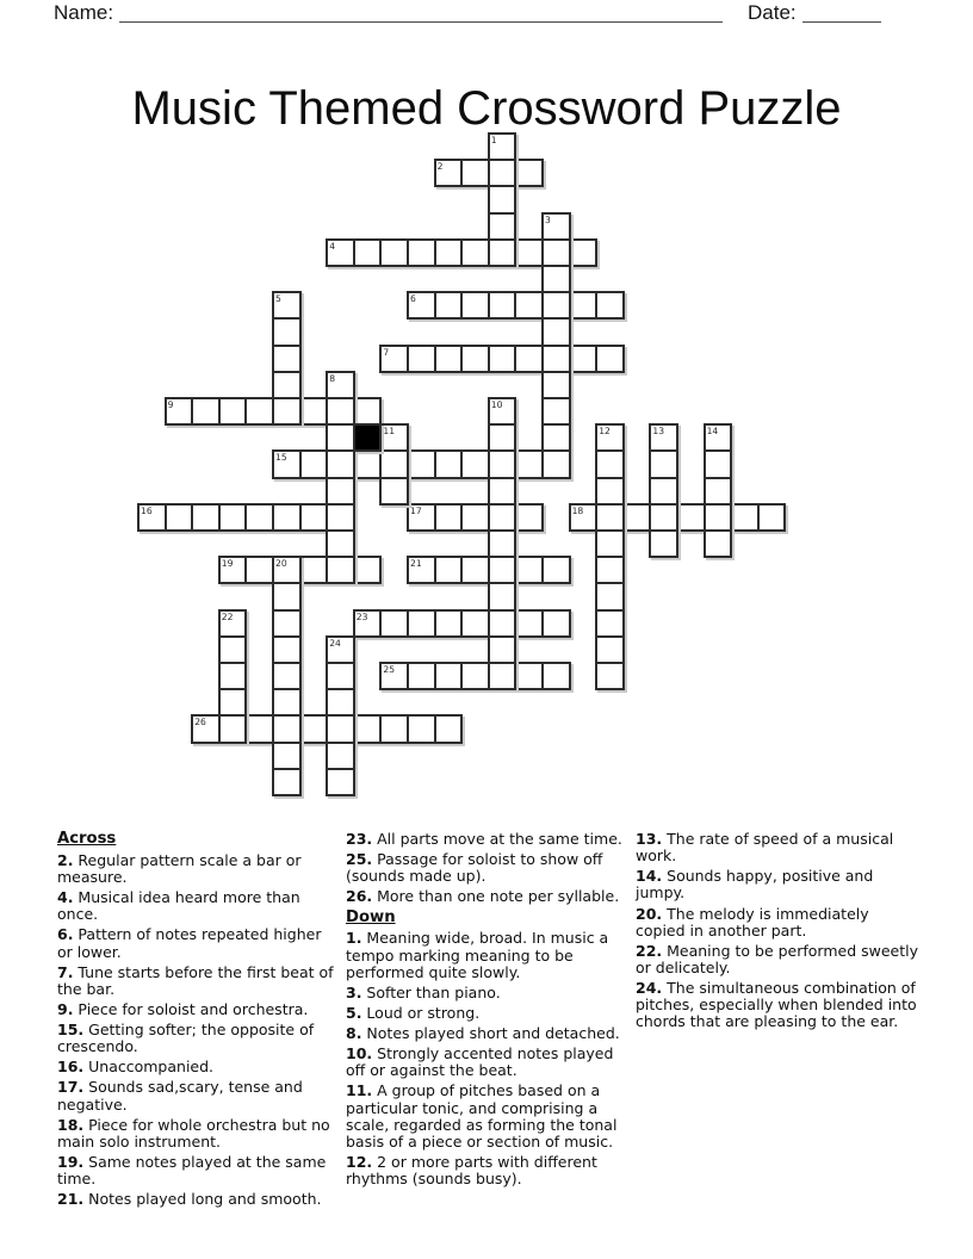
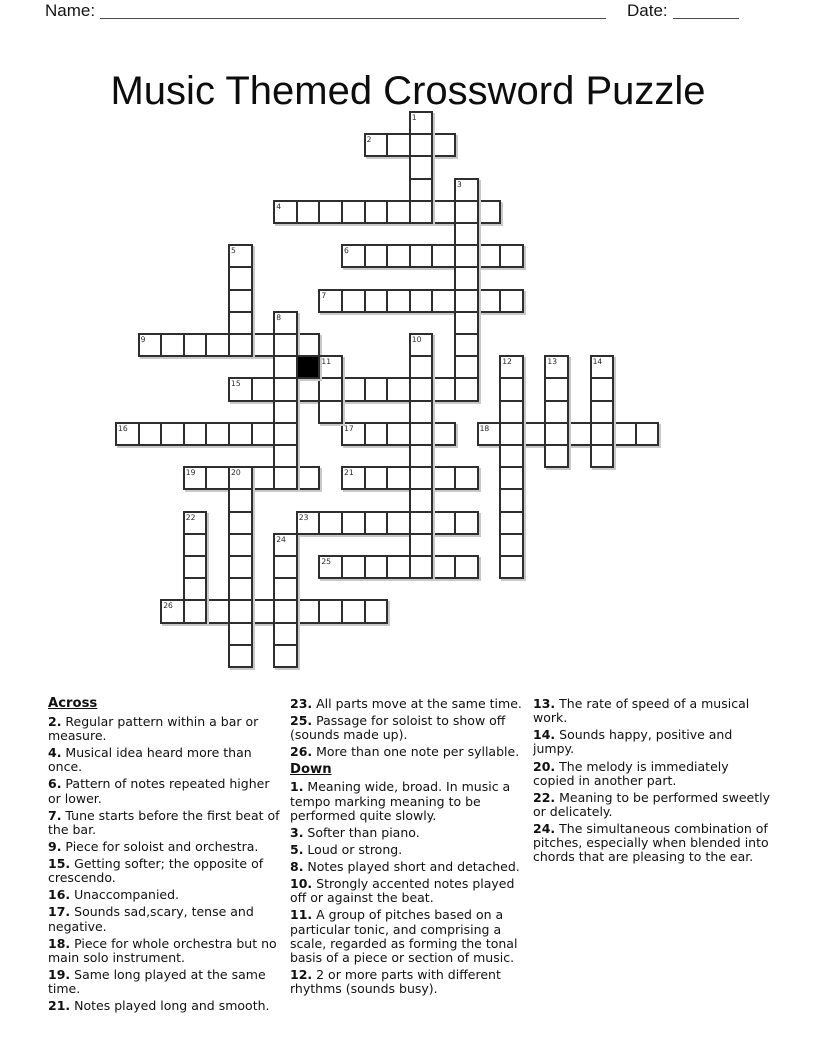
  Name:
  Date:
  Music Themed Crossword Puzzle
  2
  4
  6
  7
  9
  15
  16
  17
  18
  19
  21
  23
  25
  26
  1
  3
  5
  8
  10
  11
  12
  13
  14
  20
  22
  24
  Across
- 2. Regular pattern scale a bar or measure.
+ 2. Regular pattern within a bar or measure.
  4. Musical idea heard more than once.
  6. Pattern of notes repeated higher or lower.
  7. Tune starts before the first beat of the bar.
  9. Piece for soloist and orchestra.
  15. Getting softer; the opposite of crescendo.
  16. Unaccompanied.
  17. Sounds sad,scary, tense and negative.
  18. Piece for whole orchestra but no main solo instrument.
- 19. Same notes played at the same time.
+ 19. Same long played at the same time.
  21. Notes played long and smooth.
  23. All parts move at the same time.
  25. Passage for soloist to show off (sounds made up).
  26. More than one note per syllable.
  Down
  1. Meaning wide, broad. In music a tempo marking meaning to be performed quite slowly.
  3. Softer than piano.
  5. Loud or strong.
  8. Notes played short and detached.
  10. Strongly accented notes played off or against the beat.
  11. A group of pitches based on a particular tonic, and comprising a scale, regarded as forming the tonal basis of a piece or section of music.
  12. 2 or more parts with different rhythms (sounds busy).
  13. The rate of speed of a musical work.
  14. Sounds happy, positive and jumpy.
  20. The melody is immediately copied in another part.
  22. Meaning to be performed sweetly or delicately.
  24. The simultaneous combination of pitches, especially when blended into chords that are pleasing to the ear.
